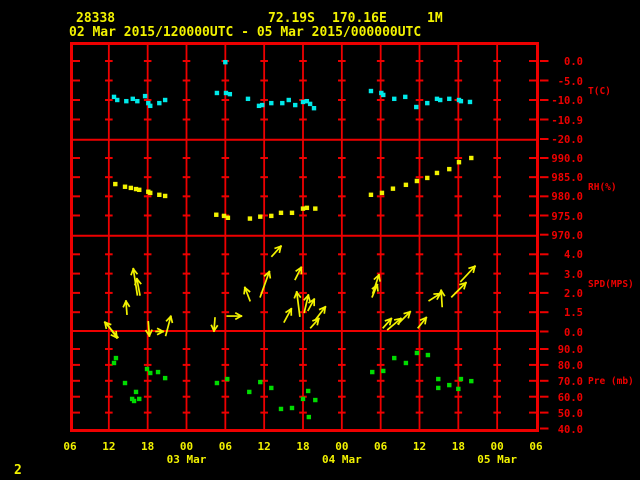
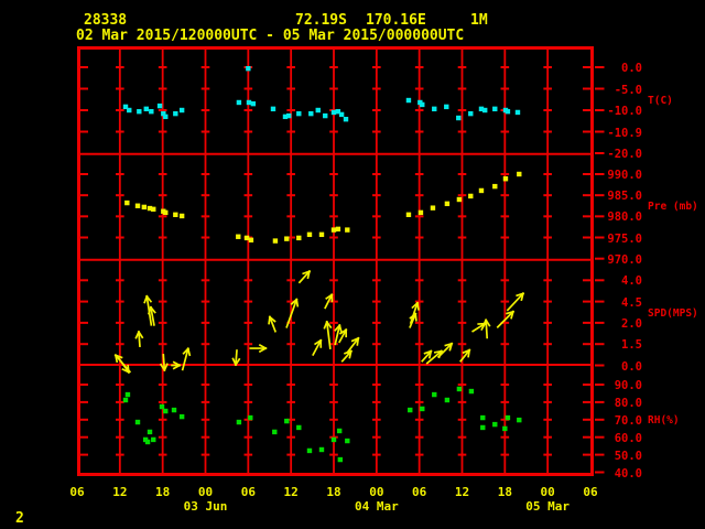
  28338
  72.19S
  170.16E
  1M
  02 Mar 2015/120000UTC - 05 Mar 2015/000000UTC
  0.0
  -5.0
  -10.0
  -10.9
  -20.0
  990.0
  985.0
  980.0
  975.0
  970.0
  4.0
- 3.0
+ 4.5
  2.0
  1.5
  0.0
  90.0
  80.0
  70.0
  60.0
  50.0
  40.0
  T(C)
- RH(%)
+ Pre (mb)
  SPD(MPS)
- Pre (mb)
+ RH(%)
  06
  12
  18
  00
  06
  12
  18
  00
  06
  12
  18
  00
  06
- 03 Mar
+ 03 Jun
  04 Mar
  05 Mar
  2
